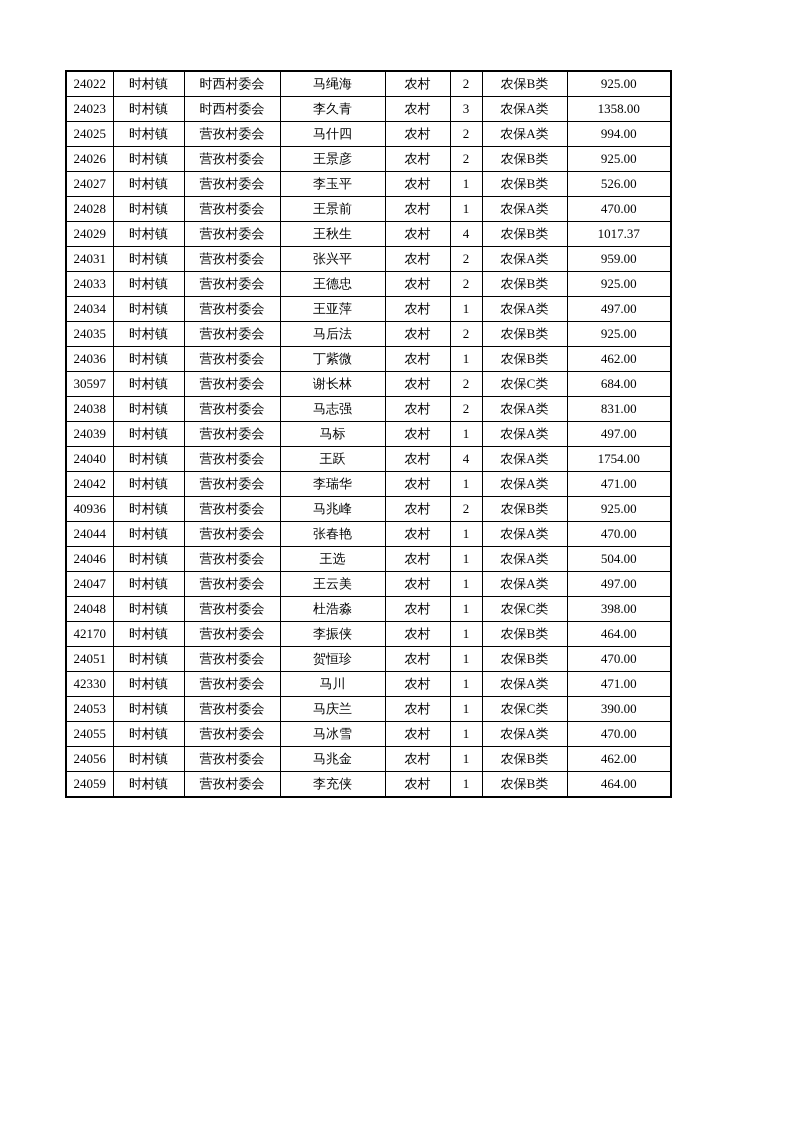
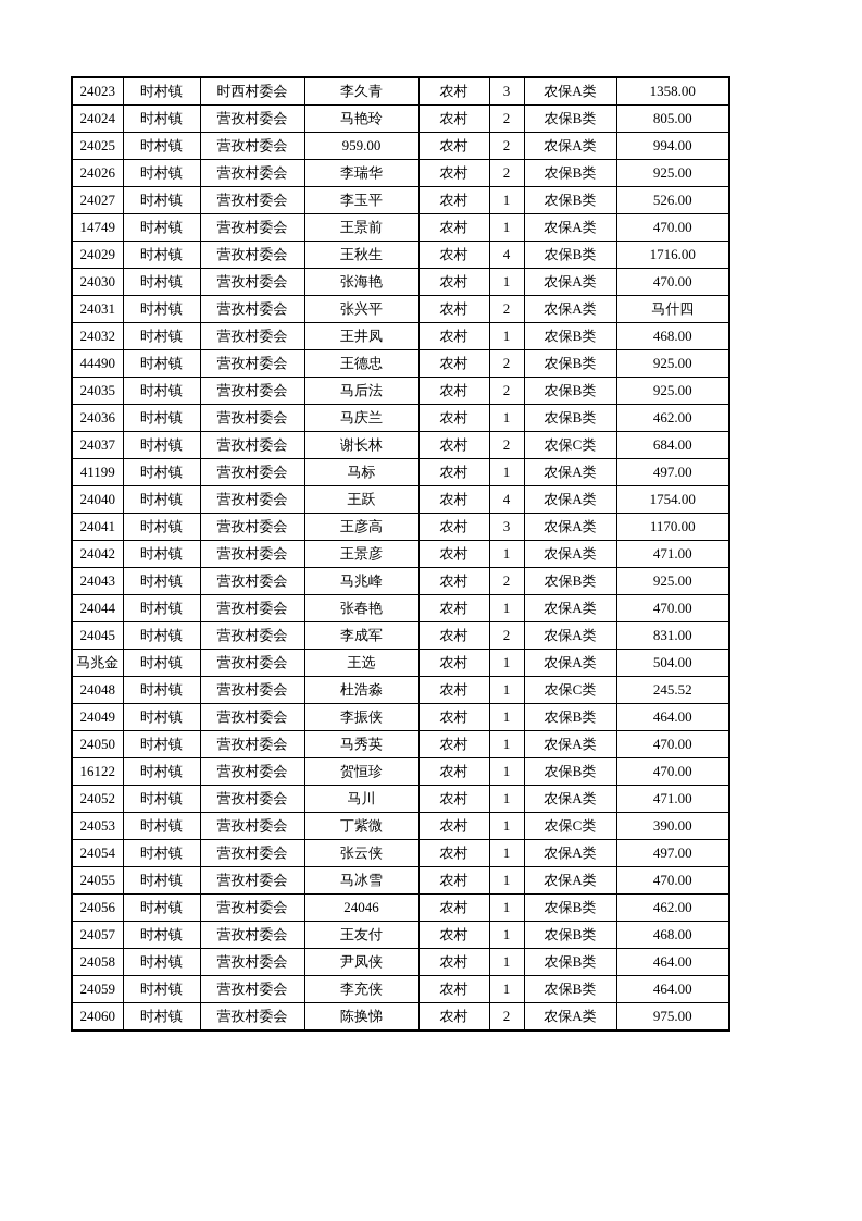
- 24022	时村镇	时西村委会	马绳海	农村	2	农保B类	925.00
  24023	时村镇	时西村委会	李久青	农村	3	农保A类	1358.00
+ 24024	时村镇	营孜村委会	马艳玲	农村	2	农保B类	805.00
- 24025	时村镇	营孜村委会	马什四	农村	2	农保A类	994.00
+ 24025	时村镇	营孜村委会	959.00	农村	2	农保A类	994.00
- 24026	时村镇	营孜村委会	王景彦	农村	2	农保B类	925.00
+ 24026	时村镇	营孜村委会	李瑞华	农村	2	农保B类	925.00
  24027	时村镇	营孜村委会	李玉平	农村	1	农保B类	526.00
- 24028	时村镇	营孜村委会	王景前	农村	1	农保A类	470.00
+ 14749	时村镇	营孜村委会	王景前	农村	1	农保A类	470.00
- 24029	时村镇	营孜村委会	王秋生	农村	4	农保B类	1017.37
+ 24029	时村镇	营孜村委会	王秋生	农村	4	农保B类	1716.00
+ 24030	时村镇	营孜村委会	张海艳	农村	1	农保A类	470.00
- 24031	时村镇	营孜村委会	张兴平	农村	2	农保A类	959.00
+ 24031	时村镇	营孜村委会	张兴平	农村	2	农保A类	马什四
+ 24032	时村镇	营孜村委会	王井凤	农村	1	农保B类	468.00
- 24033	时村镇	营孜村委会	王德忠	农村	2	农保B类	925.00
+ 44490	时村镇	营孜村委会	王德忠	农村	2	农保B类	925.00
- 24034	时村镇	营孜村委会	王亚萍	农村	1	农保A类	497.00
  24035	时村镇	营孜村委会	马后法	农村	2	农保B类	925.00
- 24036	时村镇	营孜村委会	丁紫微	农村	1	农保B类	462.00
+ 24036	时村镇	营孜村委会	马庆兰	农村	1	农保B类	462.00
- 30597	时村镇	营孜村委会	谢长林	农村	2	农保C类	684.00
+ 24037	时村镇	营孜村委会	谢长林	农村	2	农保C类	684.00
- 24038	时村镇	营孜村委会	马志强	农村	2	农保A类	831.00
- 24039	时村镇	营孜村委会	马标	农村	1	农保A类	497.00
+ 41199	时村镇	营孜村委会	马标	农村	1	农保A类	497.00
  24040	时村镇	营孜村委会	王跃	农村	4	农保A类	1754.00
+ 24041	时村镇	营孜村委会	王彦高	农村	3	农保A类	1170.00
- 24042	时村镇	营孜村委会	李瑞华	农村	1	农保A类	471.00
+ 24042	时村镇	营孜村委会	王景彦	农村	1	农保A类	471.00
- 40936	时村镇	营孜村委会	马兆峰	农村	2	农保B类	925.00
+ 24043	时村镇	营孜村委会	马兆峰	农村	2	农保B类	925.00
  24044	时村镇	营孜村委会	张春艳	农村	1	农保A类	470.00
+ 24045	时村镇	营孜村委会	李成军	农村	2	农保A类	831.00
- 24046	时村镇	营孜村委会	王选	农村	1	农保A类	504.00
+ 马兆金	时村镇	营孜村委会	王选	农村	1	农保A类	504.00
- 24047	时村镇	营孜村委会	王云美	农村	1	农保A类	497.00
- 24048	时村镇	营孜村委会	杜浩淼	农村	1	农保C类	398.00
+ 24048	时村镇	营孜村委会	杜浩淼	农村	1	农保C类	245.52
- 42170	时村镇	营孜村委会	李振侠	农村	1	农保B类	464.00
+ 24049	时村镇	营孜村委会	李振侠	农村	1	农保B类	464.00
+ 24050	时村镇	营孜村委会	马秀英	农村	1	农保A类	470.00
- 24051	时村镇	营孜村委会	贺恒珍	农村	1	农保B类	470.00
+ 16122	时村镇	营孜村委会	贺恒珍	农村	1	农保B类	470.00
- 42330	时村镇	营孜村委会	马川	农村	1	农保A类	471.00
+ 24052	时村镇	营孜村委会	马川	农村	1	农保A类	471.00
- 24053	时村镇	营孜村委会	马庆兰	农村	1	农保C类	390.00
+ 24053	时村镇	营孜村委会	丁紫微	农村	1	农保C类	390.00
+ 24054	时村镇	营孜村委会	张云侠	农村	1	农保A类	497.00
  24055	时村镇	营孜村委会	马冰雪	农村	1	农保A类	470.00
- 24056	时村镇	营孜村委会	马兆金	农村	1	农保B类	462.00
+ 24056	时村镇	营孜村委会	24046	农村	1	农保B类	462.00
+ 24057	时村镇	营孜村委会	王友付	农村	1	农保B类	468.00
+ 24058	时村镇	营孜村委会	尹凤侠	农村	1	农保B类	464.00
  24059	时村镇	营孜村委会	李充侠	农村	1	农保B类	464.00
+ 24060	时村镇	营孜村委会	陈换悌	农村	2	农保A类	975.00
